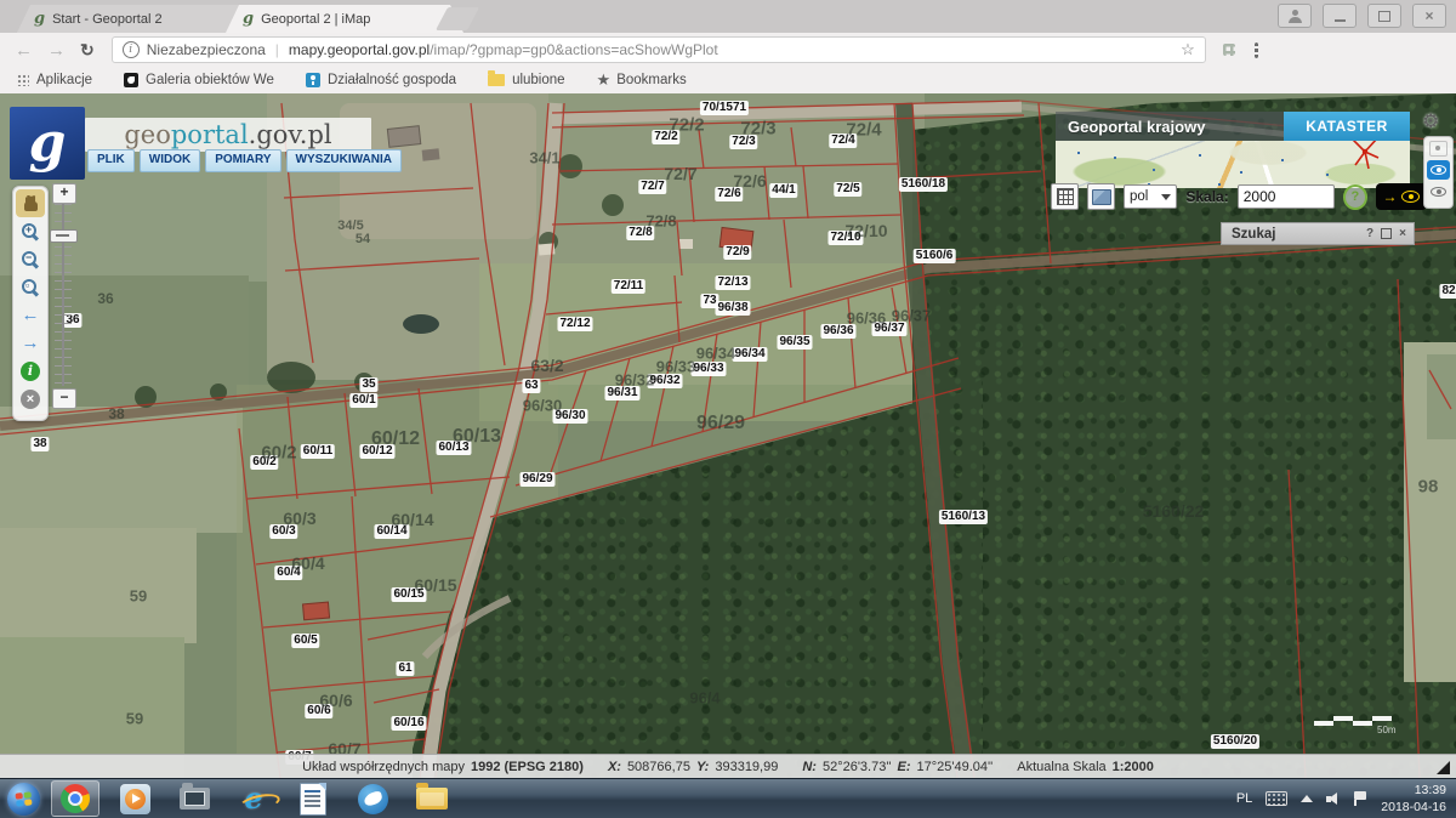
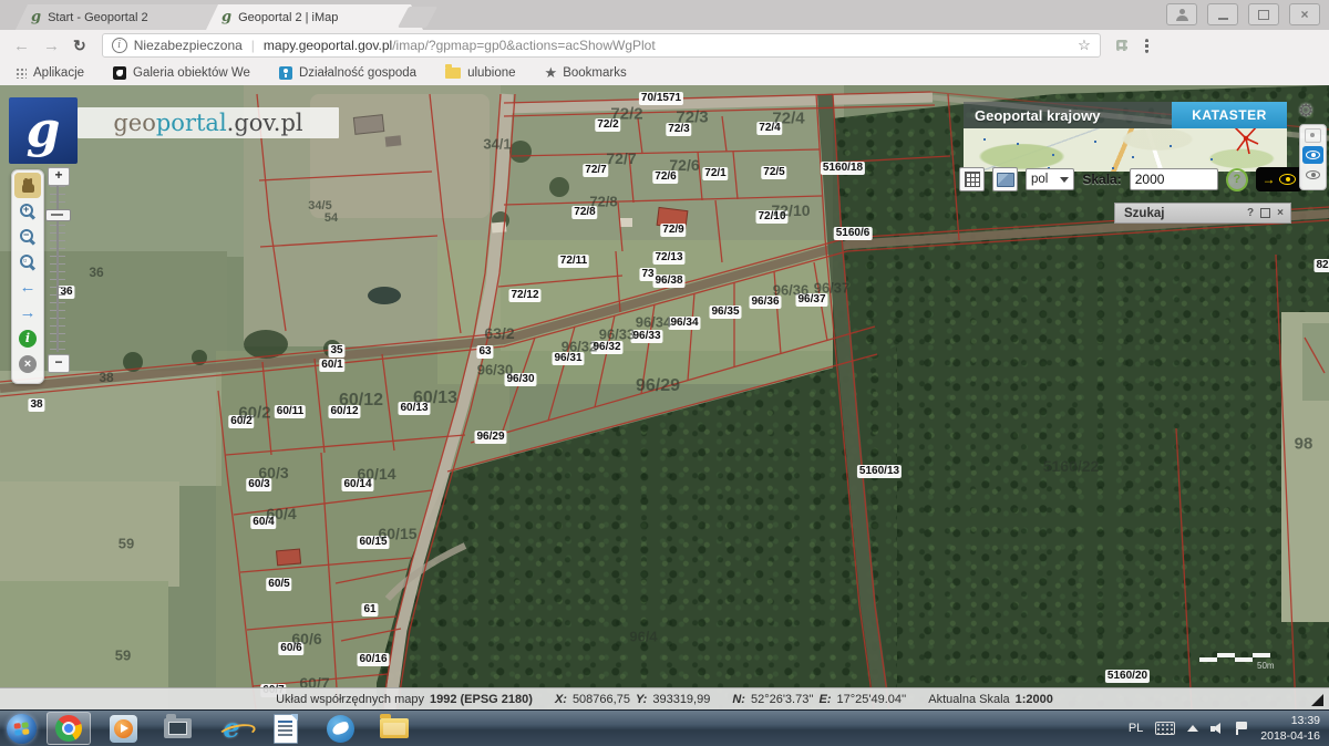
  g
  Start - Geoportal 2
  g
  Geoportal 2 | iMap
  ×
  ←
  →
  ↻
  i
  Niezabezpieczona
  |
  mapy.geoportal.gov.pl
  /imap/?gpmap=gp0&actions=acShowWgPlot
  ☆
  Aplikacje
  Galeria obiektów We
  Działalność gospoda
  ulubione
  ★
  Bookmarks
  50m
  70/1571
  72/2
  72/3
  72/4
  72/7
  72/6
- 44/1
+ 72/1
  72/5
  5160/18
  72/8
  72/9
  72/10
  72/11
  72/13
  73
  96/38
  72/12
  5160/6
  96/37
  96/36
  96/35
  96/34
  96/33
  96/32
  96/31
  96/30
  63
  96/29
  35
  60/1
  38
  60/2
  60/11
  60/12
  60/13
  60/3
  60/14
  60/4
  60/15
  60/5
  61
  60/6
  60/16
  5160/13
  5160/20
  82
  72/2
  72/3
  72/4
  72/7
  72/6
  34/1
  34/5
  54
  72/8
  72/10
  96/36
  96/37
  96/34
  96/33
  96/32
  63/2
  96/30
  96/29
  60/2
  60/12
  60/13
  60/3
  60/14
  60/4
  60/15
  60/6
  60/7
  59
  59
  36
  38
  5160/22
  98
  96/4
  g
  geoportal.gov.pl
- PLIK
- WIDOK
- POMIARY
- WYSZUKIWANIA
  +
  −
  ▫
  ←
  →
  i
  ×
  +
  −
  Geoportal krajowy
  KATASTER
  ⚙
  pol
  Skala:
  2000
  ?
  →
  Szukaj
  ?
  ×
  Układ współrzędnych mapy
  1992 (EPSG 2180)
  X:
  508766,75
  Y:
  393319,99
  N:
  52°26'3.73''
  E:
  17°25'49.04''
  Aktualna Skala
  1:2000
  e
  PL
  13:39
  2018-04-16
